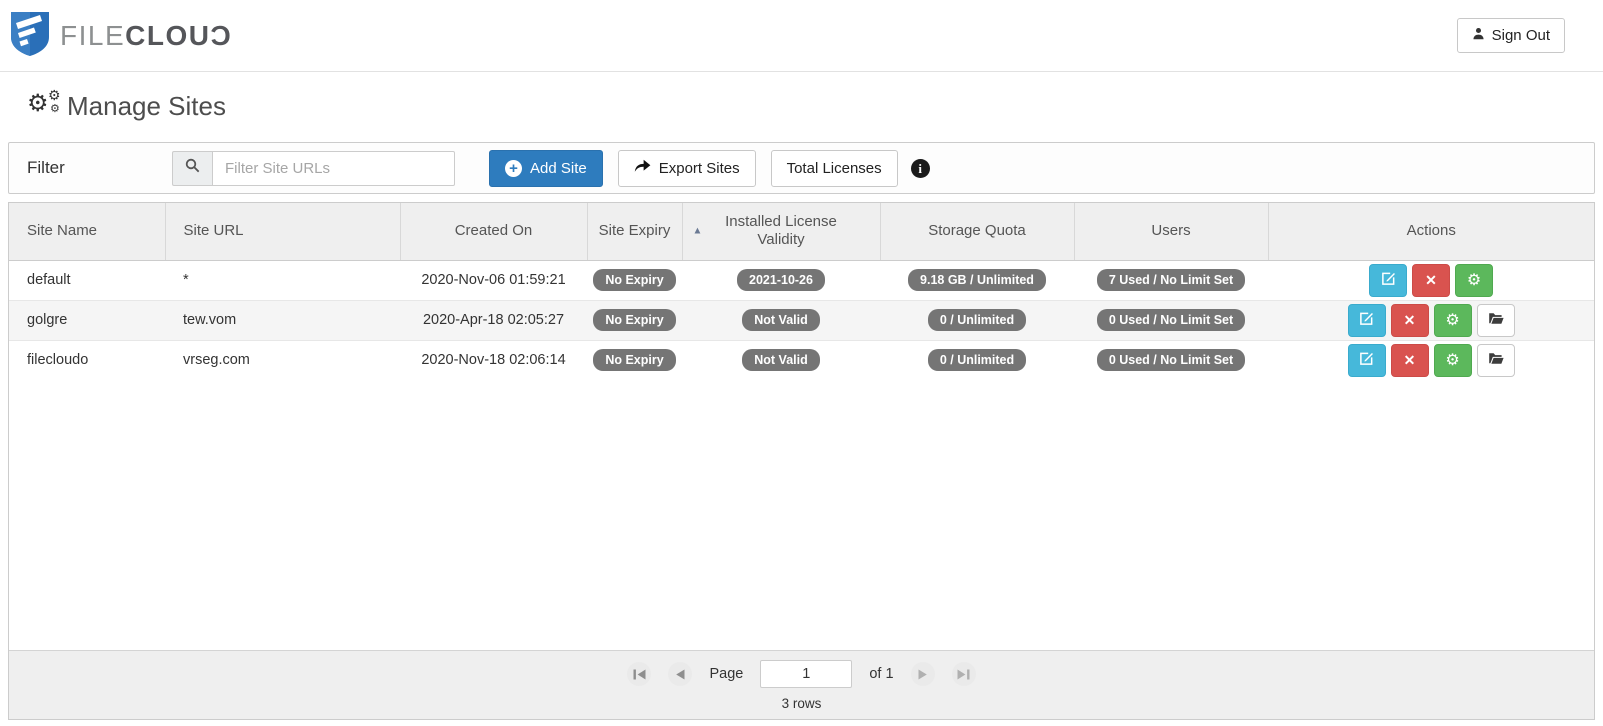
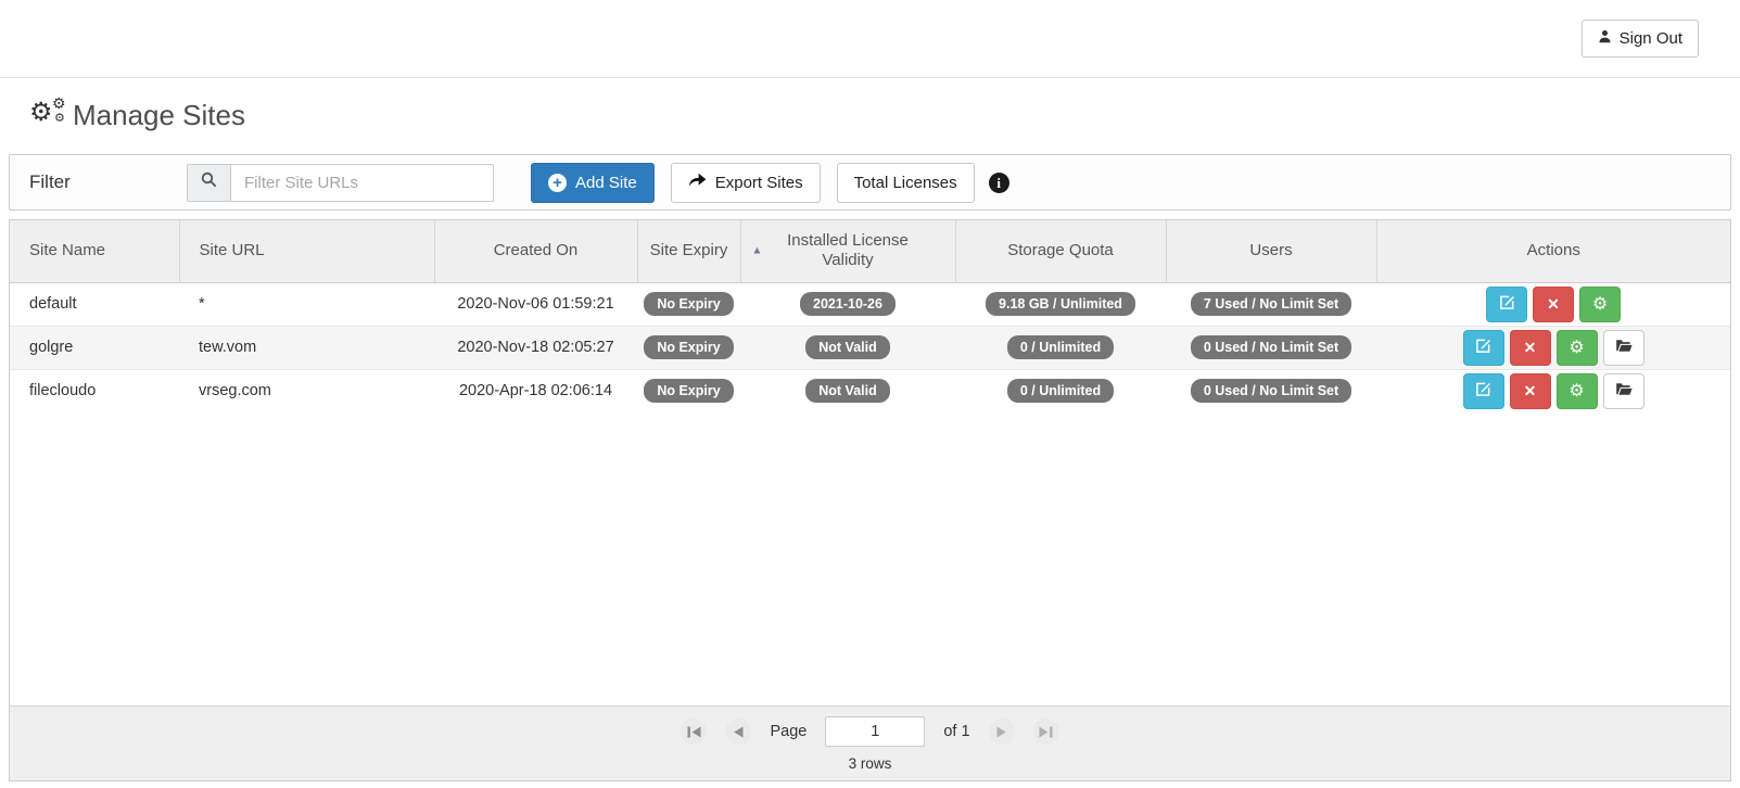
- FILECLOUƆ
  Sign Out
  ⚙
  ⚙
  ⚙
  Manage Sites
  Filter
  Filter Site URLs
  +
  Add Site
  Export Sites
  Total Licenses
  i
  Site Name	Site URL	Created On	Site Expiry	▲Installed License Validity	Storage Quota	Users	Actions
  default	*	2020-Nov-06 01:59:21	No Expiry	2021-10-26	9.18 GB / Unlimited	7 Used / No Limit Set	✕ ⚙
- golgre	tew.vom	2020-Apr-18 02:05:27	No Expiry	Not Valid	0 / Unlimited	0 Used / No Limit Set	✕ ⚙
+ golgre	tew.vom	2020-Nov-18 02:05:27	No Expiry	Not Valid	0 / Unlimited	0 Used / No Limit Set	✕ ⚙
- filecloudo	vrseg.com	2020-Nov-18 02:06:14	No Expiry	Not Valid	0 / Unlimited	0 Used / No Limit Set	✕ ⚙
+ filecloudo	vrseg.com	2020-Apr-18 02:06:14	No Expiry	Not Valid	0 / Unlimited	0 Used / No Limit Set	✕ ⚙
  Page
  1
  of 1
  3 rows
